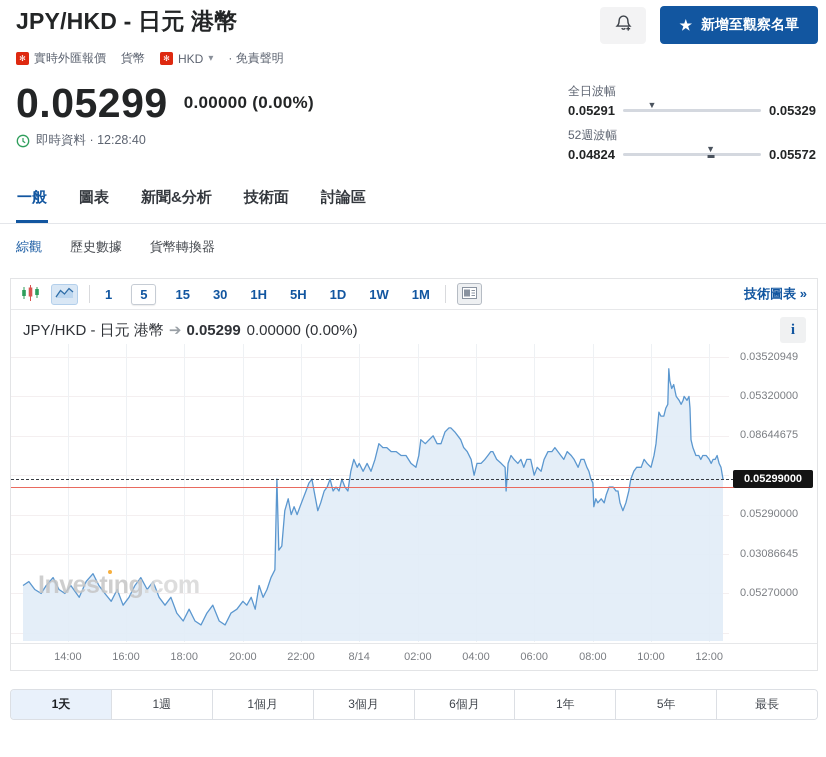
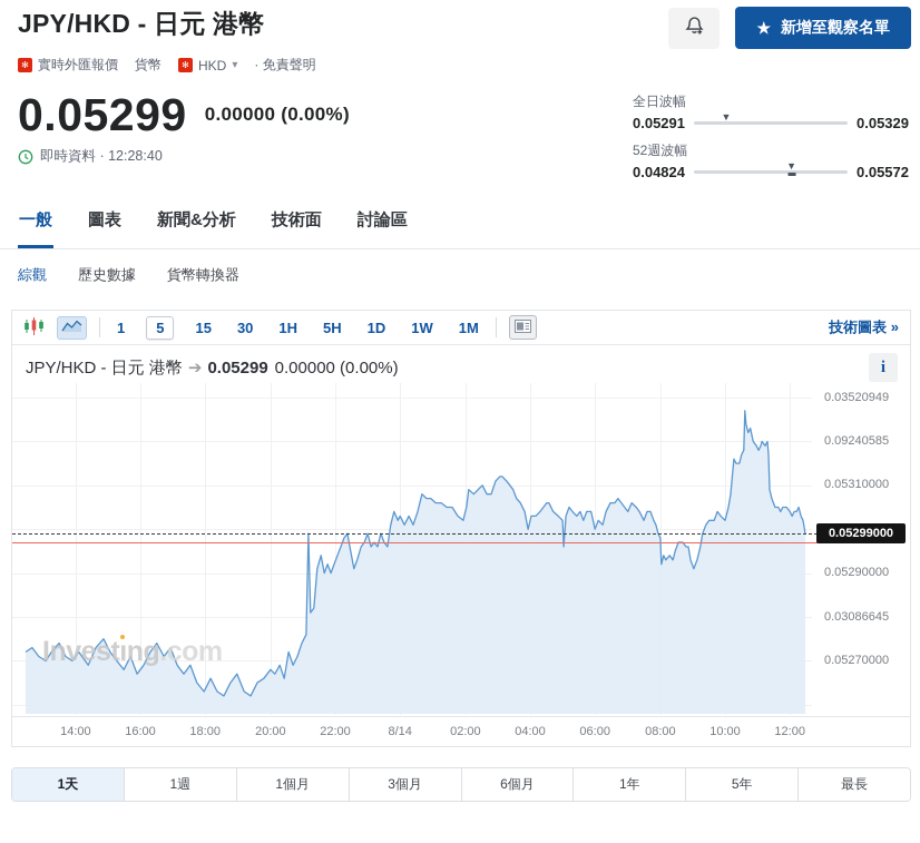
  JPY/HKD - 日元 港幣
  ★
  新增至觀察名單
  ✻
  實時外匯報價
  貨幣
  ✻
  HKD
  ▾
  · 免責聲明
  0.05299
  0.00000 (0.00%)
  即時資料 · 12:28:40
  全日波幅
  0.05291
  ▼
  0.05329
  52週波幅
  0.04824
  ▼
  0.05572
  一般
  圖表
  新聞&分析
  技術面
  討論區
  綜觀
  歷史數據
  貨幣轉換器
  1
  5
  15
  30
  1H
  5H
  1D
  1W
  1M
  技術圖表 »
  JPY/HKD - 日元 港幣 ➔ 0.05299 0.00000 (0.00%)
  i
  Investıng.com
  0.05299000
  0.03520949
- 0.05320000
+ 0.09240585
- 0.08644675
+ 0.05310000
  0.05290000
  0.03086645
  0.05270000
  14:00
  16:00
  18:00
  20:00
  22:00
  8/14
  02:00
  04:00
  06:00
  08:00
  10:00
  12:00
  1天
  1週
  1個月
  3個月
  6個月
  1年
  5年
  最長
